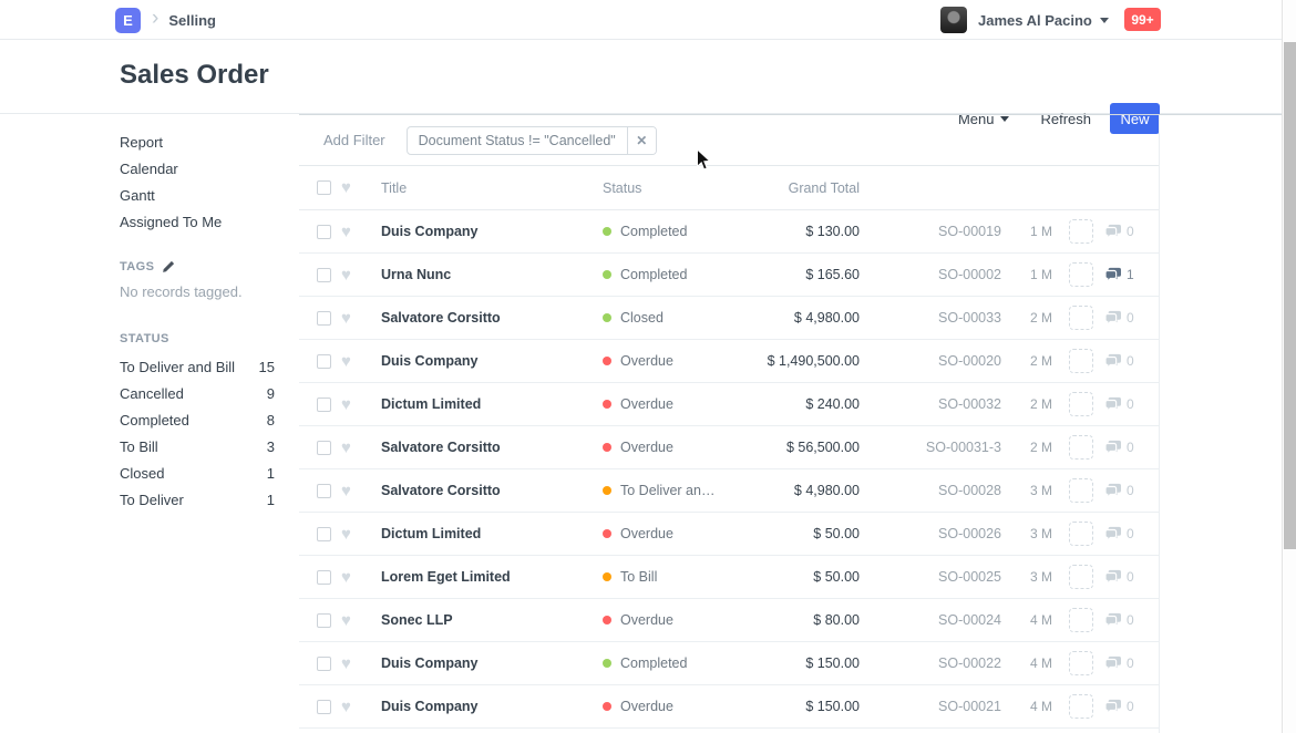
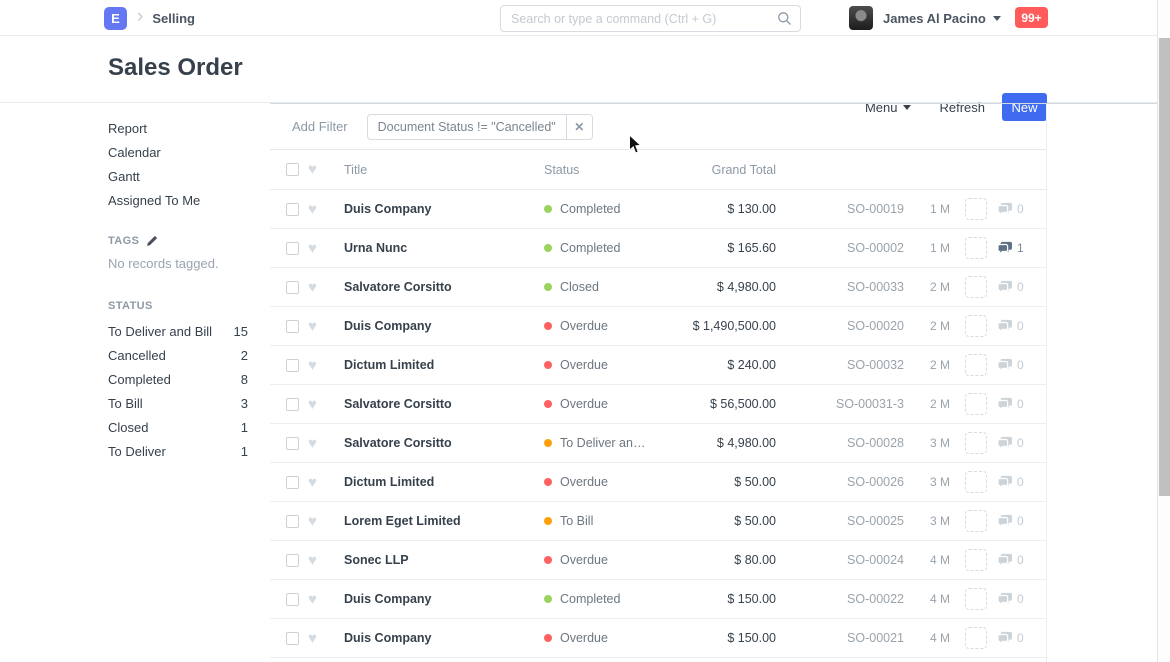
  E
  ›
  Selling
+ Search or type a command (Ctrl + G)
  James Al Pacino
  99+
  Sales Order
  Menu
  Refresh
  New
  Report
  Calendar
  Gantt
  Assigned To Me
  TAGS
  No records tagged.
  STATUS
  To Deliver and Bill
  15
  Cancelled
- 9
+ 2
  Completed
  8
  To Bill
  3
  Closed
  1
  To Deliver
  1
  Add Filter
  Document Status != "Cancelled"
  ✕
  ♥
  Title
  Status
  Grand Total
  ♥
  Duis Company
  Completed
  $ 130.00
  SO-00019
  1 M
  0
  ♥
  Urna Nunc
  Completed
  $ 165.60
  SO-00002
  1 M
  1
  ♥
  Salvatore Corsitto
  Closed
  $ 4,980.00
  SO-00033
  2 M
  0
  ♥
  Duis Company
  Overdue
  $ 1,490,500.00
  SO-00020
  2 M
  0
  ♥
  Dictum Limited
  Overdue
  $ 240.00
  SO-00032
  2 M
  0
  ♥
  Salvatore Corsitto
  Overdue
  $ 56,500.00
  SO-00031-3
  2 M
  0
  ♥
  Salvatore Corsitto
  To Deliver an…
  $ 4,980.00
  SO-00028
  3 M
  0
  ♥
  Dictum Limited
  Overdue
  $ 50.00
  SO-00026
  3 M
  0
  ♥
  Lorem Eget Limited
  To Bill
  $ 50.00
  SO-00025
  3 M
  0
  ♥
  Sonec LLP
  Overdue
  $ 80.00
  SO-00024
  4 M
  0
  ♥
  Duis Company
  Completed
  $ 150.00
  SO-00022
  4 M
  0
  ♥
  Duis Company
  Overdue
  $ 150.00
  SO-00021
  4 M
  0
